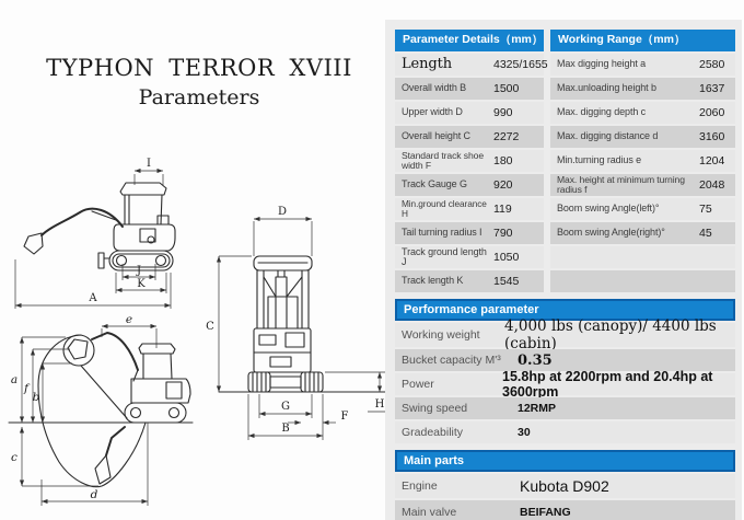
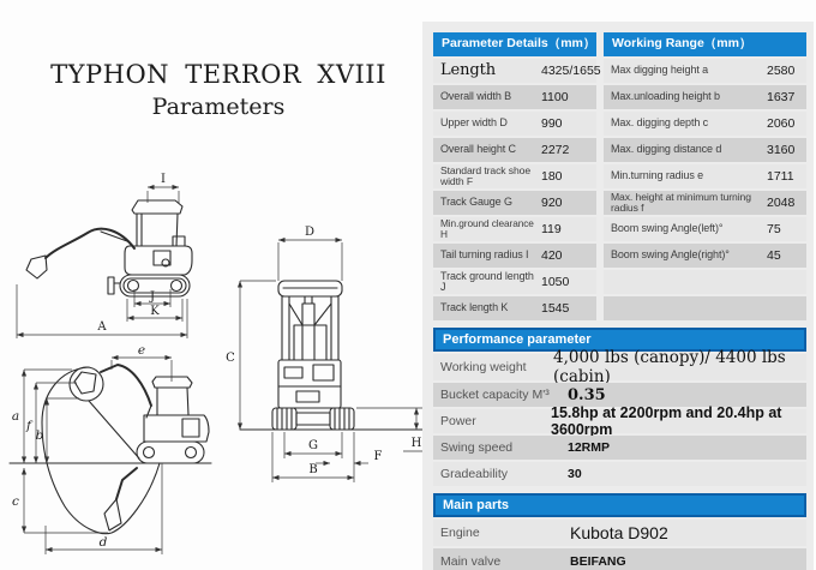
  TYPHON TERROR XVIII
  Parameters
  I
  J
  K
  A
  e
  a
  f
  b
  c
  d
  D
  C
  G
  B
  F
  H
  Parameter Details（mm）
  Length
  4325/1655
  Overall width B
- 1500
+ 1100
  Upper width D
  990
  Overall height C
  2272
  Standard track shoe width F
  180
  Track Gauge G
  920
  Min.ground clearance H
  119
  Tail turning radius I
- 790
+ 420
  Track ground length J
  1050
  Track length K
  1545
  Working Range（mm）
  Max digging height a
  2580
  Max.unloading height b
  1637
  Max. digging depth c
  2060
  Max. digging distance d
  3160
  Min.turning radius e
- 1204
+ 1711
  Max. height at minimum turning radius f
  2048
  Boom swing Angle(left)°
  75
  Boom swing Angle(right)°
  45
  Performance parameter
  Working weight
  4,000 lbs (canopy)/ 4400 lbs (cabin)
  Bucket capacity M'³
  0.35
  Power
  15.8hp at 2200rpm and 20.4hp at 3600rpm
  Swing speed
  12RMP
  Gradeability
  30
  Main parts
  Engine
  Kubota D902
  Main valve
  BEIFANG
